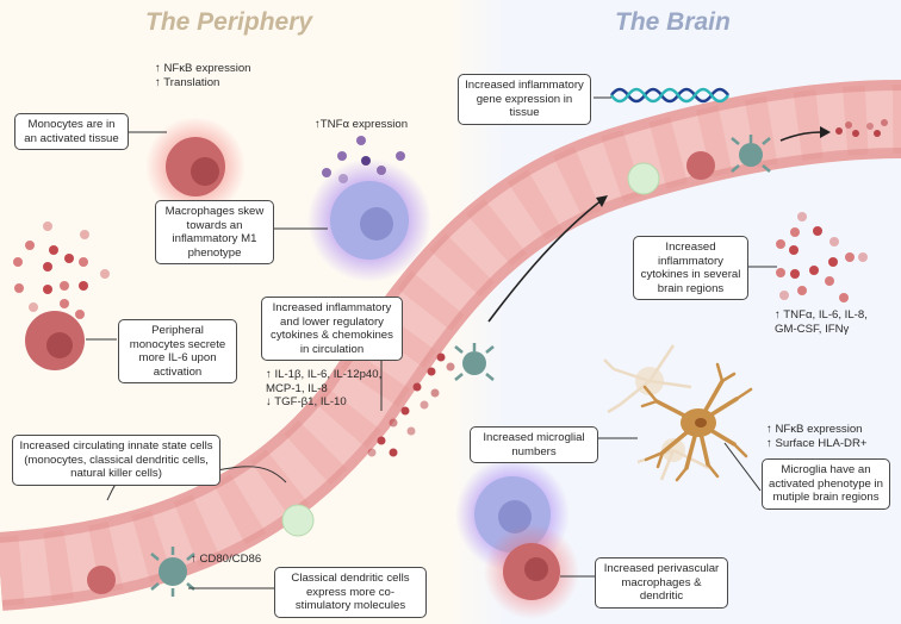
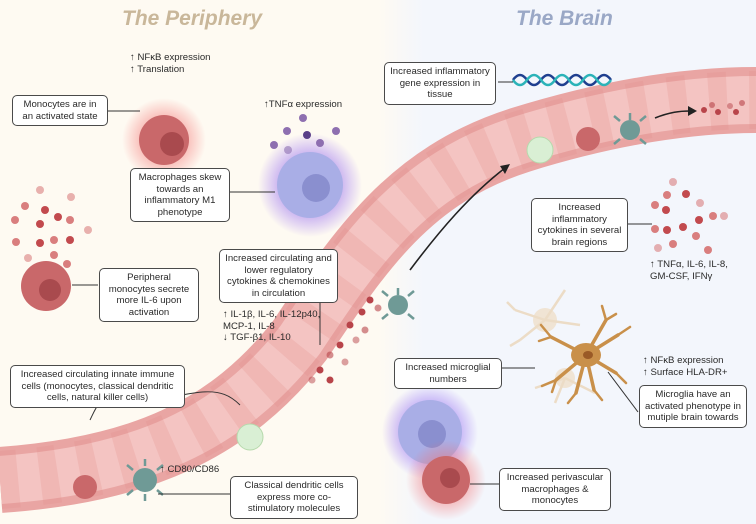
  The Periphery
  The Brain
  ↑ NFκB expression
  ↑ Translation
- Monocytes are in an activated tissue
+ Monocytes are in an activated state
  ↑TNFα expression
  Macrophages skew towards an inflammatory M1 phenotype
  Peripheral monocytes secrete more IL-6 upon activation
- Increased inflammatory and lower regulatory cytokines & chemokines in circulation
+ Increased circulating and lower regulatory cytokines & chemokines in circulation
  ↑ IL-1β, IL-6, IL-12p40,
  MCP-1, IL-8
  ↓ TGF-β1, IL-10
- Increased circulating innate state cells (monocytes, classical dendritic cells, natural killer cells)
+ Increased circulating innate immune cells (monocytes, classical dendritic cells, natural killer cells)
  ↑ CD80/CD86
  Classical dendritic cells express more co-stimulatory molecules
  Increased inflammatory gene expression in tissue
  Increased inflammatory cytokines in several brain regions
  ↑ TNFα, IL-6, IL-8,
  GM-CSF, IFNγ
  Increased microglial numbers
  ↑ NFκB expression
  ↑ Surface HLA-DR+
- Microglia have an activated phenotype in mutiple brain regions
+ Microglia have an activated phenotype in mutiple brain towards
- Increased perivascular macrophages & dendritic
+ Increased perivascular macrophages & monocytes
